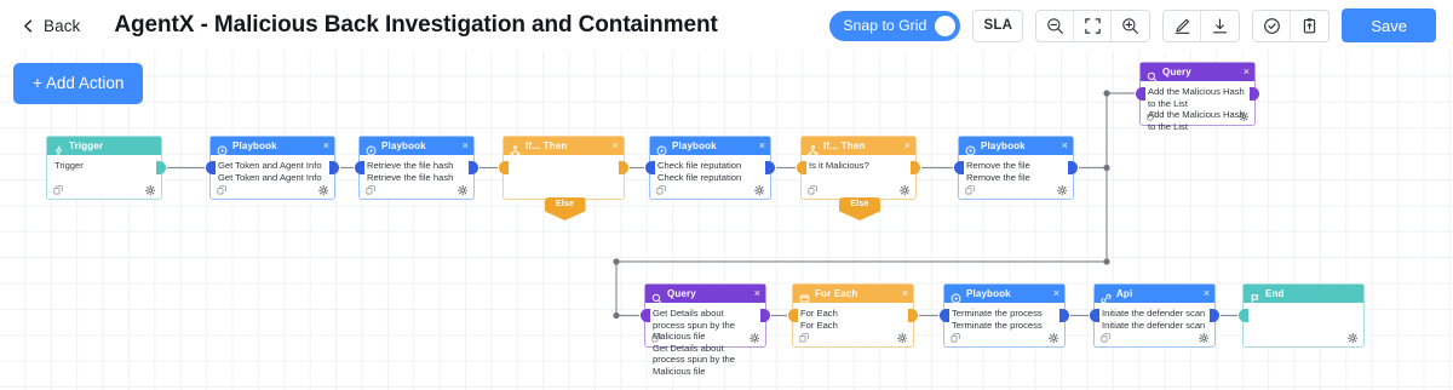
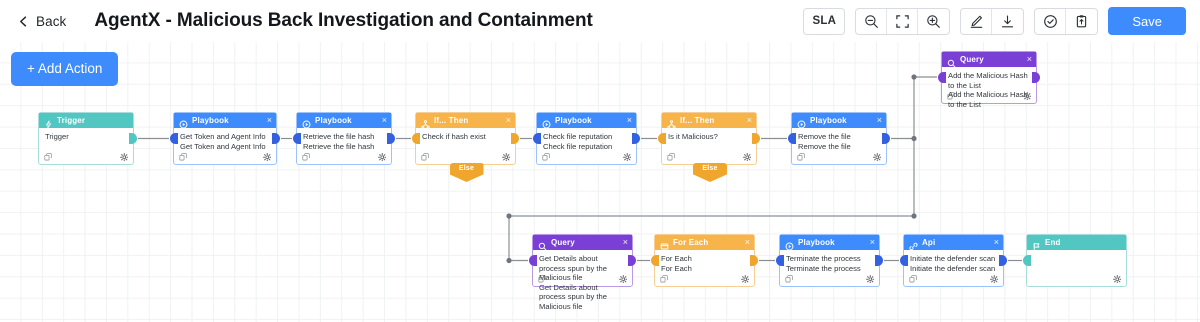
  Back
  AgentX - Malicious Back Investigation and Containment
- Snap to Grid
  SLA
  Save
  + Add Action
  Trigger
  Trigger
  Playbook
  ×
  Get Token and Agent Info
  Get Token and Agent Info
  Playbook
  ×
  Retrieve the file hash
  Retrieve the file hash
  If... Then
  ×
+ Check if hash exist
  Playbook
  ×
  Check file reputation
  Check file reputation
  If... Then
  ×
  Is it Malicious?
  Playbook
  ×
  Remove the file
  Remove the file
  Query
  ×
  Add the Malicious Hash to the List
  Add the Malicious Hash to the List
  Query
  ×
  Get Details about process spun by the Malicious file
  Get Details about process spun by the Malicious file
  For Each
  ×
  For Each
  For Each
  Playbook
  ×
  Terminate the process
  Terminate the process
  Api
  ×
  Initiate the defender scan
  Initiate the defender scan
  End
